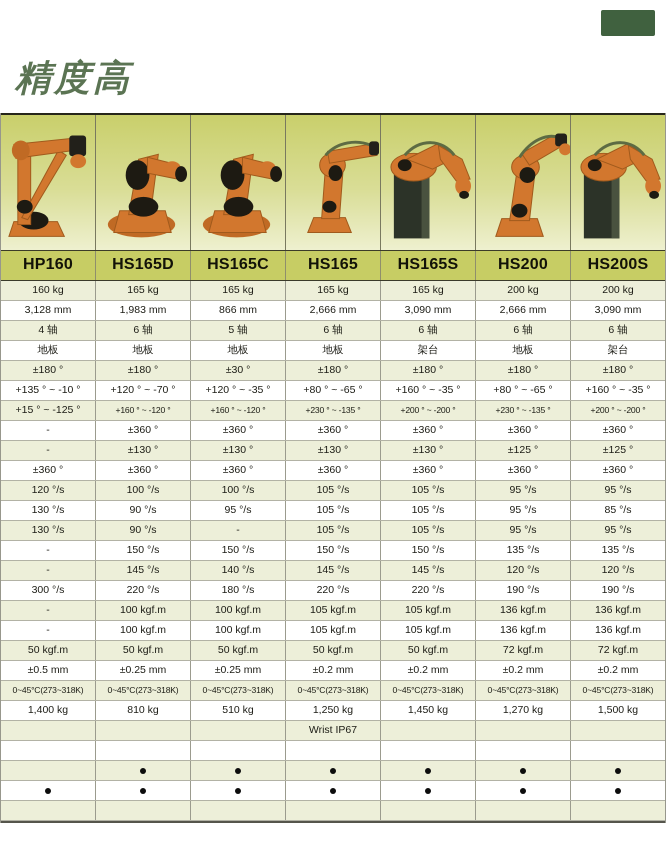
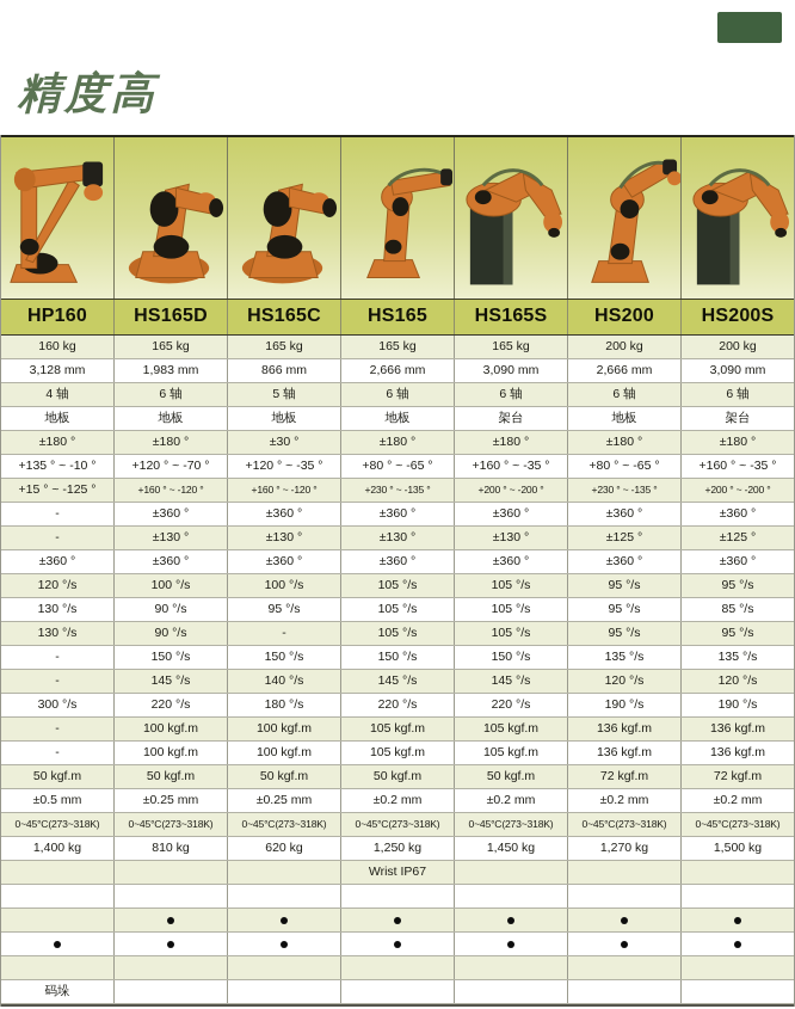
  精度高
  HP160
  HS165D
  HS165C
  HS165
  HS165S
  HS200
  HS200S
  160 kg
  165 kg
  165 kg
  165 kg
  165 kg
  200 kg
  200 kg
  3,128 mm
  1,983 mm
  866 mm
  2,666 mm
  3,090 mm
  2,666 mm
  3,090 mm
  4 轴
  6 轴
  5 轴
  6 轴
  6 轴
  6 轴
  6 轴
  地板
  地板
  地板
  地板
  架台
  地板
  架台
  ±180 °
  ±180 °
  ±30 °
  ±180 °
  ±180 °
  ±180 °
  ±180 °
  +135 ° ~ -10 °
  +120 ° ~ -70 °
  +120 ° ~ -35 °
  +80 ° ~ -65 °
  +160 ° ~ -35 °
  +80 ° ~ -65 °
  +160 ° ~ -35 °
  +15 ° ~ -125 °
  +160 ° ~ -120 °
  +160 ° ~ -120 °
  +230 ° ~ -135 °
  +200 ° ~ -200 °
  +230 ° ~ -135 °
  +200 ° ~ -200 °
  -
  ±360 °
  ±360 °
  ±360 °
  ±360 °
  ±360 °
  ±360 °
  -
  ±130 °
  ±130 °
  ±130 °
  ±130 °
  ±125 °
  ±125 °
  ±360 °
  ±360 °
  ±360 °
  ±360 °
  ±360 °
  ±360 °
  ±360 °
  120 °/s
  100 °/s
  100 °/s
  105 °/s
  105 °/s
  95 °/s
  95 °/s
  130 °/s
  90 °/s
  95 °/s
  105 °/s
  105 °/s
  95 °/s
  85 °/s
  130 °/s
  90 °/s
  -
  105 °/s
  105 °/s
  95 °/s
  95 °/s
  -
  150 °/s
  150 °/s
  150 °/s
  150 °/s
  135 °/s
  135 °/s
  -
  145 °/s
  140 °/s
  145 °/s
  145 °/s
  120 °/s
  120 °/s
  300 °/s
  220 °/s
  180 °/s
  220 °/s
  220 °/s
  190 °/s
  190 °/s
  -
  100 kgf.m
  100 kgf.m
  105 kgf.m
  105 kgf.m
  136 kgf.m
  136 kgf.m
  -
  100 kgf.m
  100 kgf.m
  105 kgf.m
  105 kgf.m
  136 kgf.m
  136 kgf.m
  50 kgf.m
  50 kgf.m
  50 kgf.m
  50 kgf.m
  50 kgf.m
  72 kgf.m
  72 kgf.m
  ±0.5 mm
  ±0.25 mm
  ±0.25 mm
  ±0.2 mm
  ±0.2 mm
  ±0.2 mm
  ±0.2 mm
  0~45°C(273~318K)
  0~45°C(273~318K)
  0~45°C(273~318K)
  0~45°C(273~318K)
  0~45°C(273~318K)
  0~45°C(273~318K)
  0~45°C(273~318K)
  1,400 kg
  810 kg
- 510 kg
+ 620 kg
  1,250 kg
  1,450 kg
  1,270 kg
  1,500 kg
  Wrist IP67
+ 码垛
